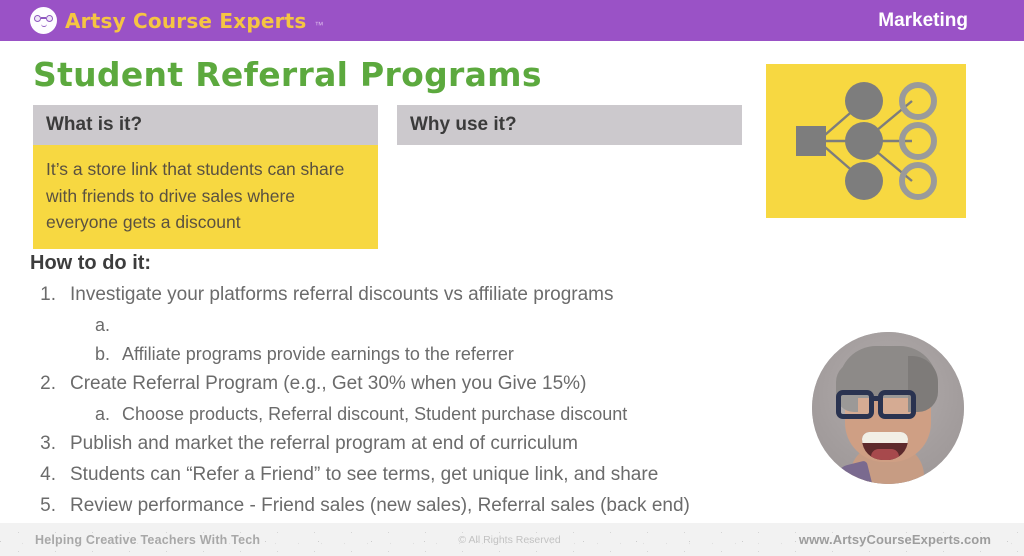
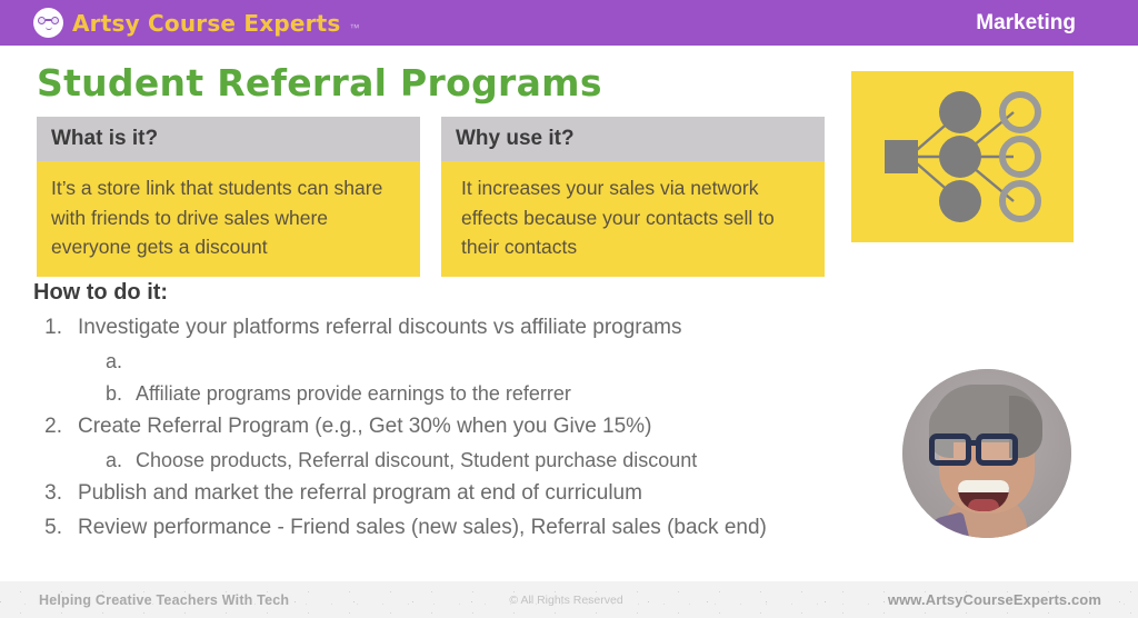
  Artsy Course Experts
  ™
  Marketing
  Student Referral Programs
  What is it?
  It’s a store link that students can share with friends to drive sales where everyone gets a discount
  Why use it?
+ It increases your sales via network effects because your contacts sell to their contacts
  How to do it:
  1.
  Investigate your platforms referral discounts vs affiliate programs
  a.
  b.
  Affiliate programs provide earnings to the referrer
  2.
  Create Referral Program (e.g., Get 30% when you Give 15%)
  a.
  Choose products, Referral discount, Student purchase discount
  3.
  Publish and market the referral program at end of curriculum
- 4.
- Students can “Refer a Friend” to see terms, get unique link, and share
  5.
  Review performance - Friend sales (new sales), Referral sales (back end)
  Helping Creative Teachers With Tech
  © All Rights Reserved
  www.ArtsyCourseExperts.com
